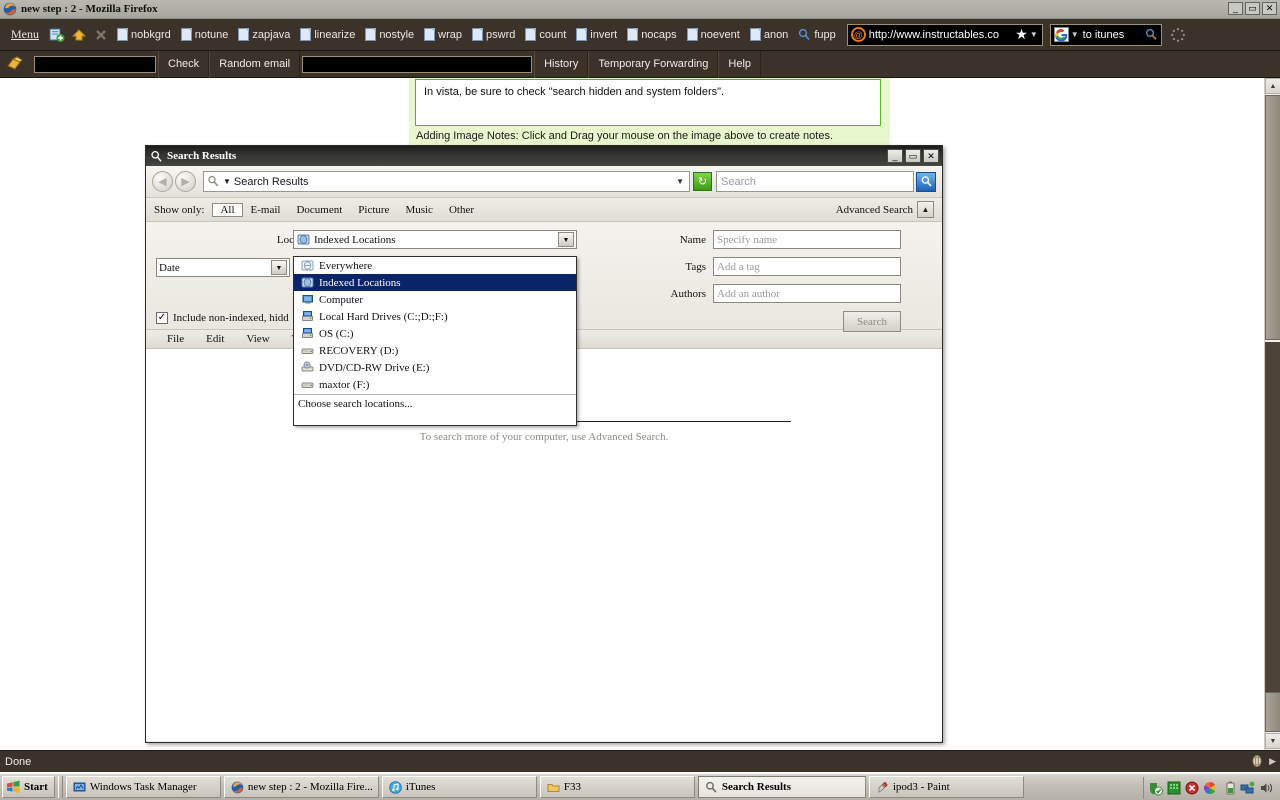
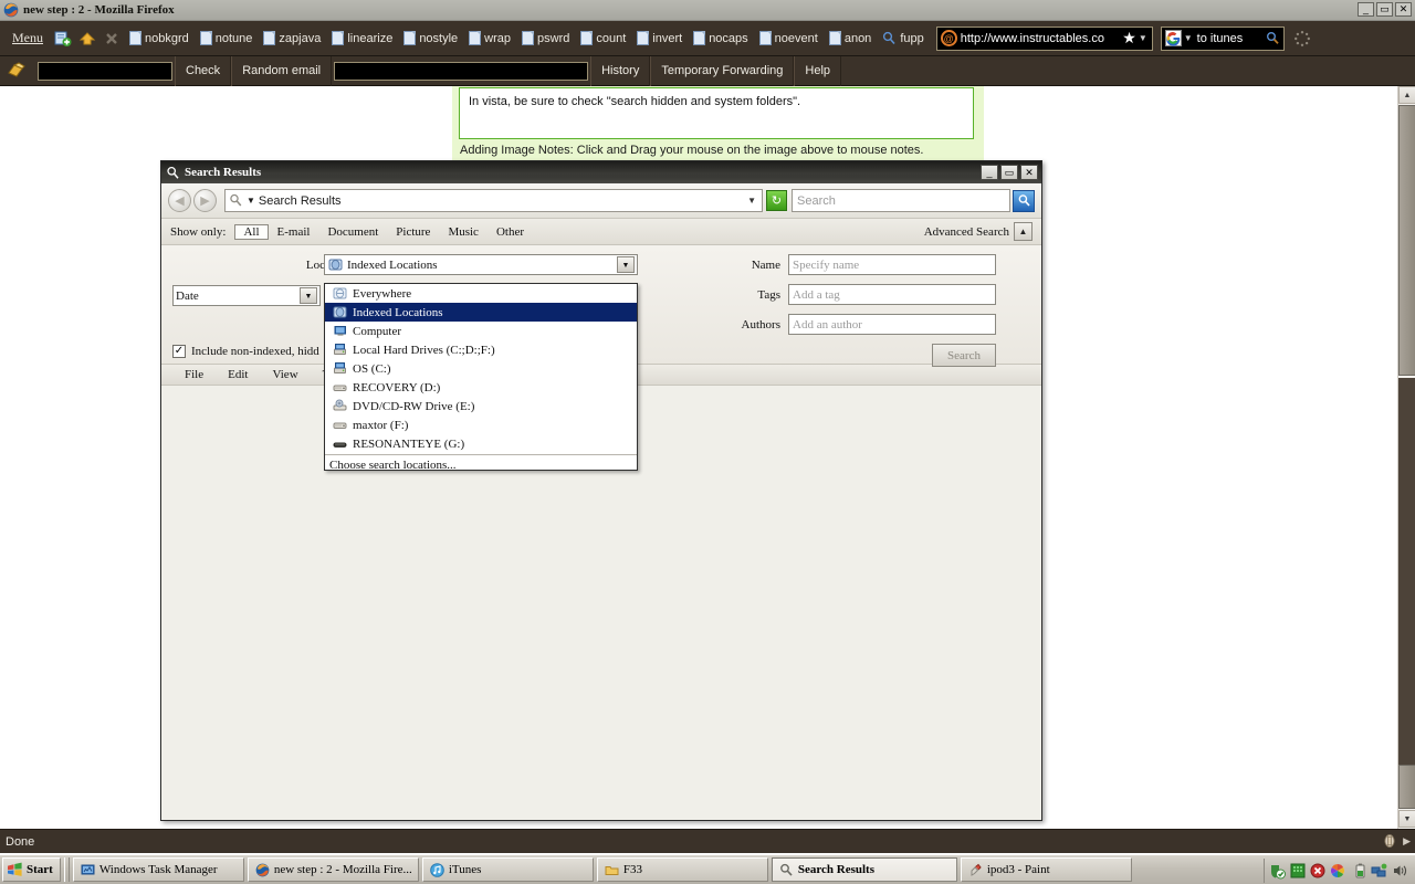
  new step : 2 - Mozilla Firefox
  _
  ▭
  ✕
  Menu
  nobkgrd
  notune
  zapjava
  linearize
  nostyle
  wrap
  pswrd
  count
  invert
  nocaps
  noevent
  anon
  fupp
  @
  http://www.instructables.co
  ★
  ▼
  ▼
  to itunes
  Check
  Random email
  History
  Temporary Forwarding
  Help
  In vista, be sure to check "search hidden and system folders".
- Adding Image Notes: Click and Drag your mouse on the image above to create notes.
+ Adding Image Notes: Click and Drag your mouse on the image above to mouse notes.
  Search Results
  _
  ▭
  ✕
  ◀
  ▶
  ▼
  Search Results
  ▼
  ↻
  Search
  Show only:
  All
  E-mail
  Document
  Picture
  Music
  Other
  Advanced Search
  ▲
  Indexed Locations
  ▼
  Date
  ▼
  ✓
  Include non-indexed, hidd
  Name
  Specify name
  Tags
  Add a tag
  Authors
  Add an author
  Search
  File
  Edit
  View
- To search more of your computer, use Advanced Search.
  Everywhere
  Indexed Locations
  Computer
  Local Hard Drives (C:;D:;F:)
  OS (C:)
  RECOVERY (D:)
  DVD/CD-RW Drive (E:)
  maxtor (F:)
+ RESONANTEYE (G:)
  Choose search locations...
  Done
  ▶
  Start
  Windows Task Manager
  new step : 2 - Mozilla Fire...
  iTunes
  F33
  Search Results
  ipod3 - Paint
